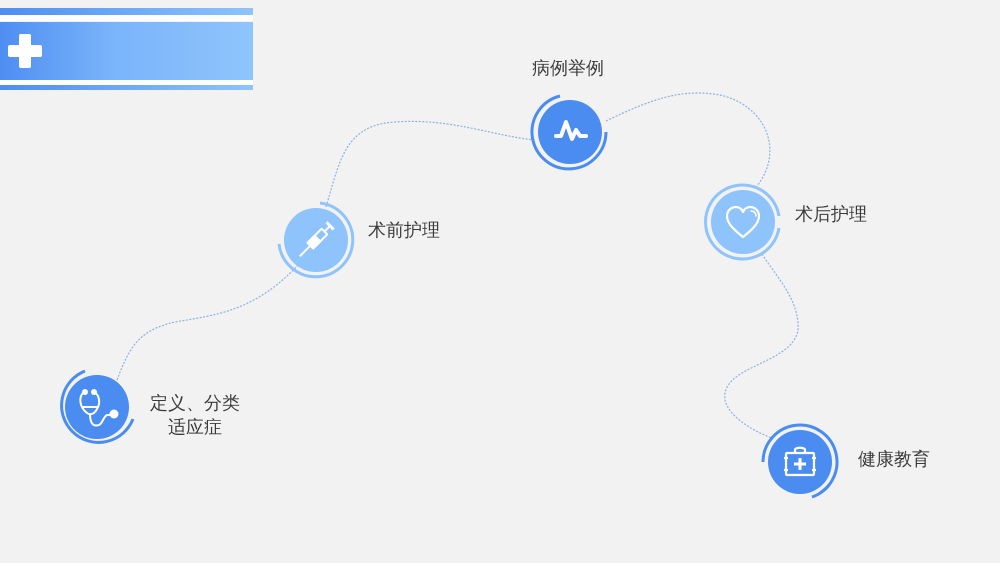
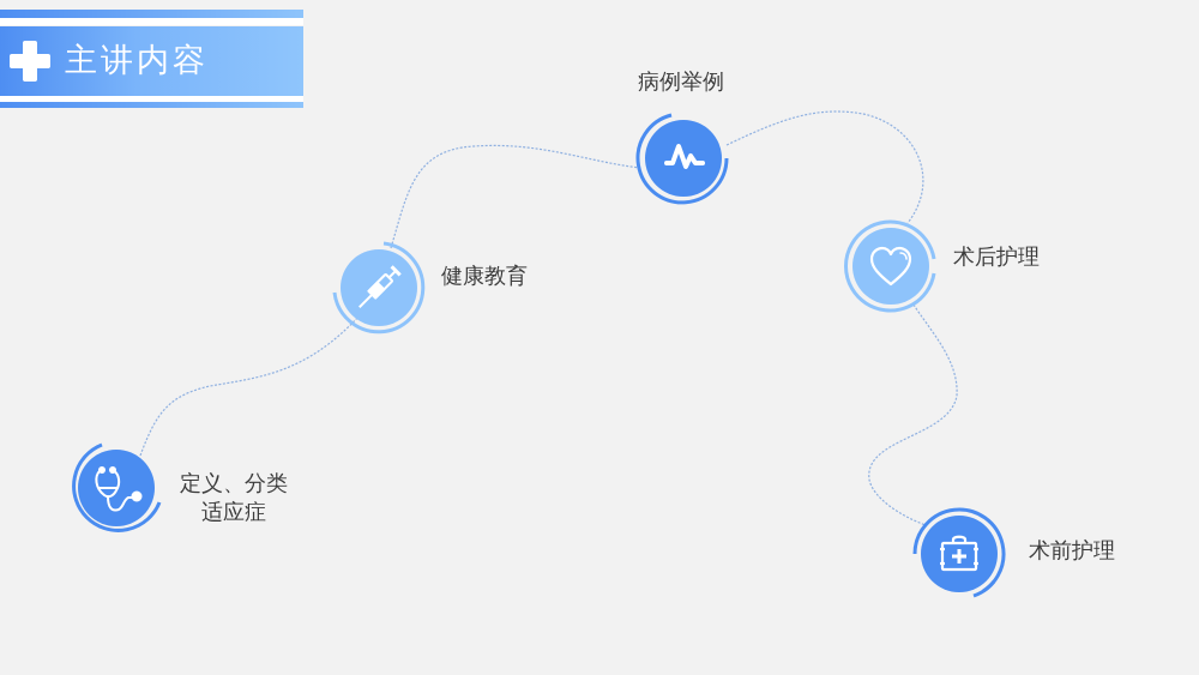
+ 主讲内容
  定义、分类
  适应症
- 术前护理
+ 健康教育
  病例举例
  术后护理
- 健康教育
+ 术前护理
